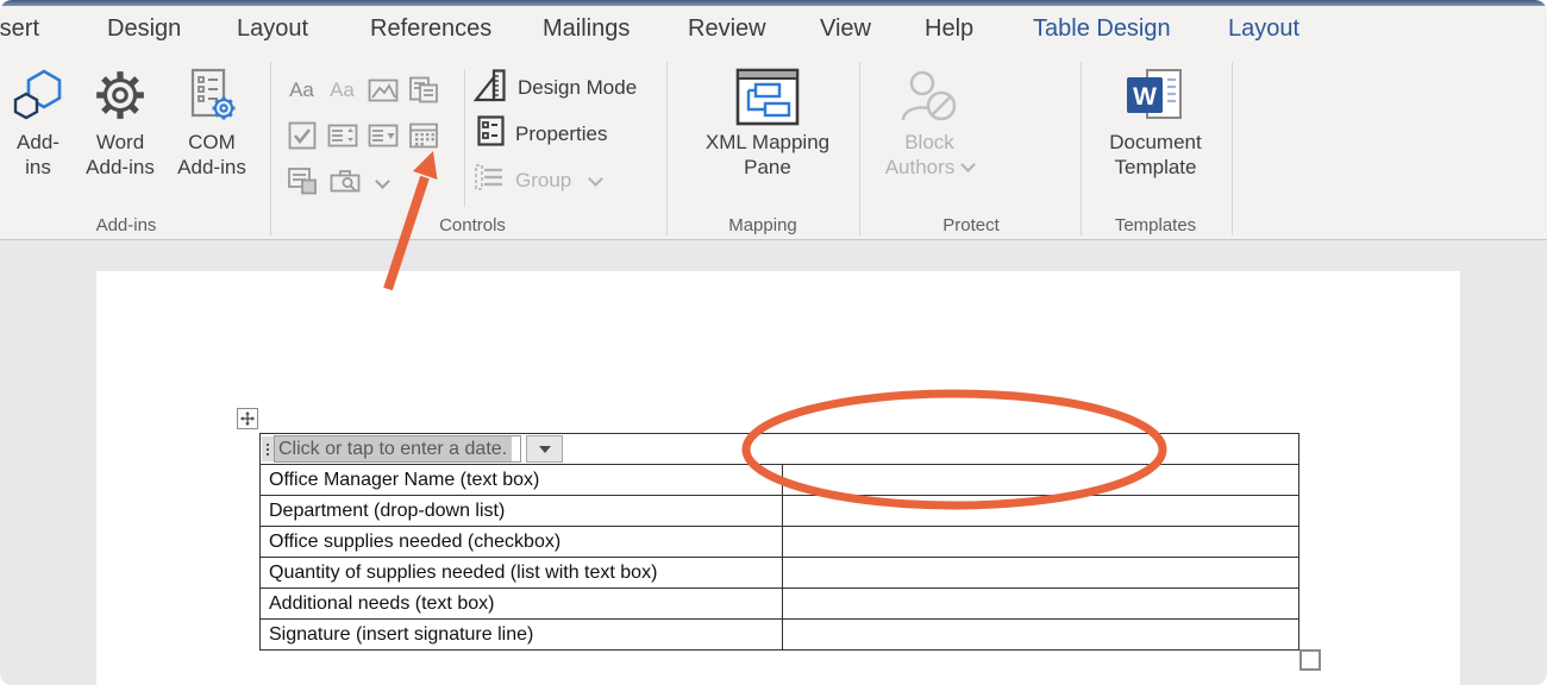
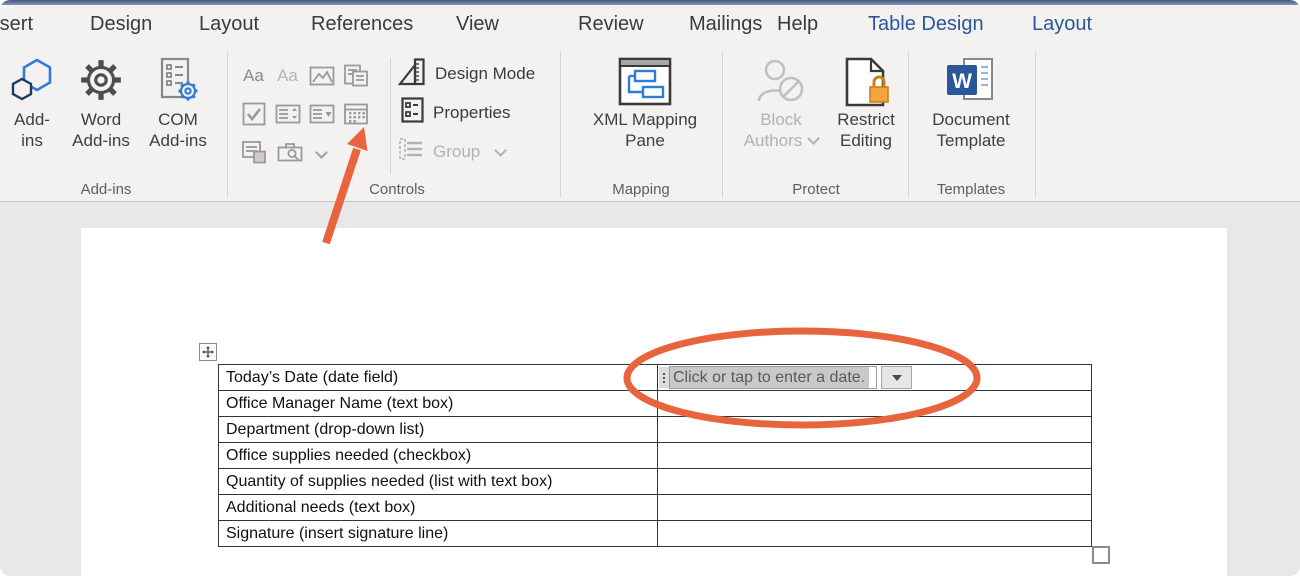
  Design
  Layout
  References
- Mailings
+ View
  Review
- View
+ Mailings
  Help
  Table Design
  Layout
  Add-
  ins
  Word
  Add-ins
  COM
  Add-ins
  Add-ins
  Aa
  Aa
  Design Mode
  Properties
  Group
  Controls
  XML Mapping
  Pane
  Mapping
  Block
  Authors
+ Restrict
+ Editing
  Protect
  W
  Document
  Template
  Templates
+ Today’s Date (date field)
  Click or tap to enter a date.
  Office Manager Name (text box)
  Department (drop-down list)
  Office supplies needed (checkbox)
  Quantity of supplies needed (list with text box)
  Additional needs (text box)
  Signature (insert signature line)
